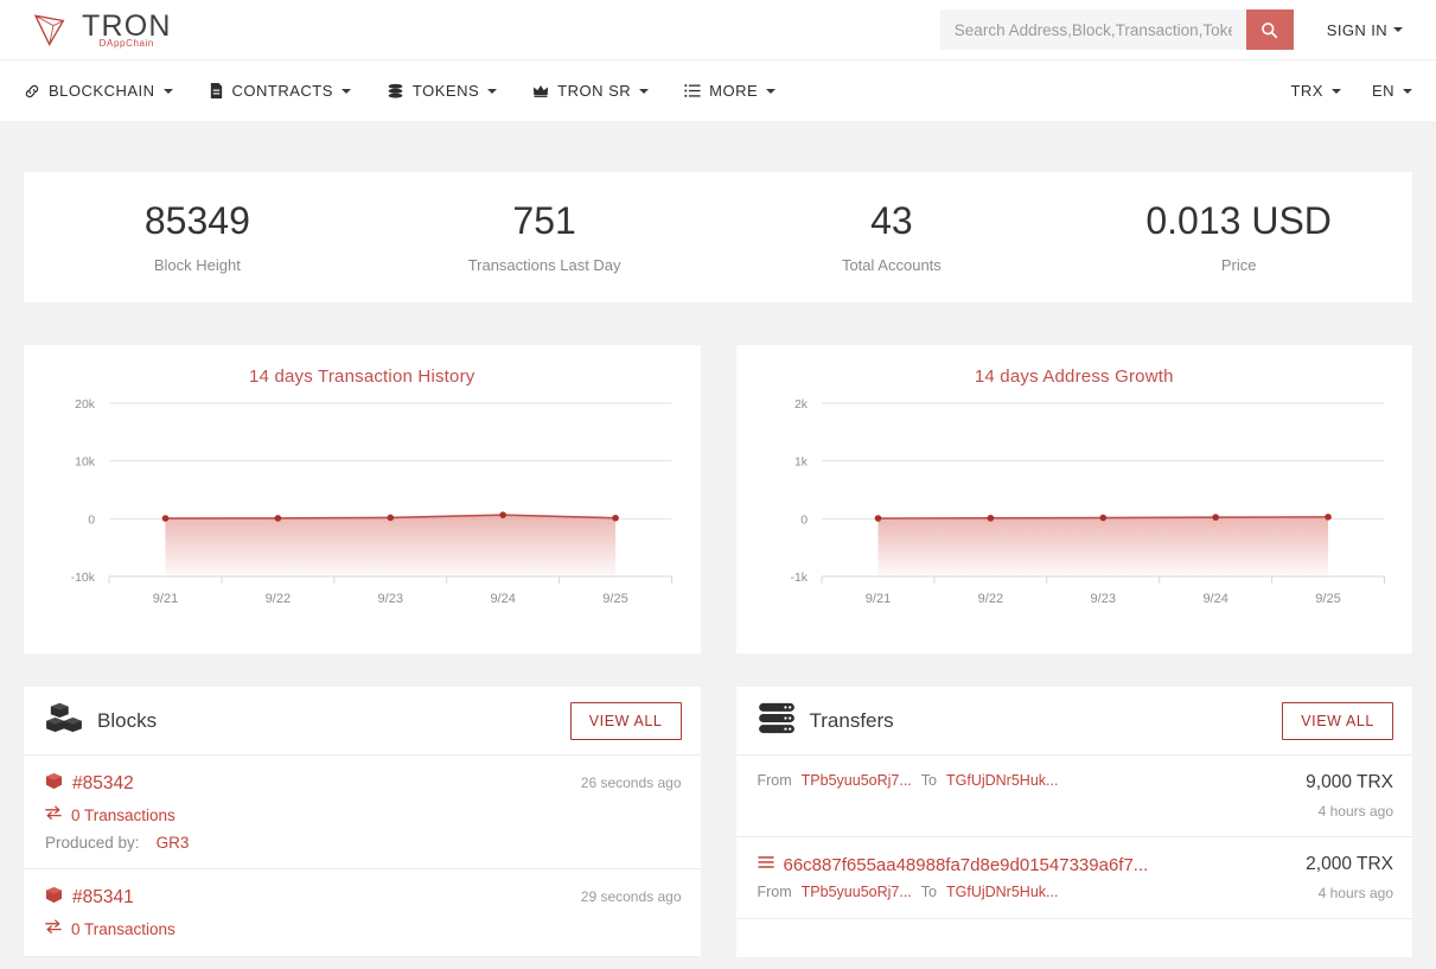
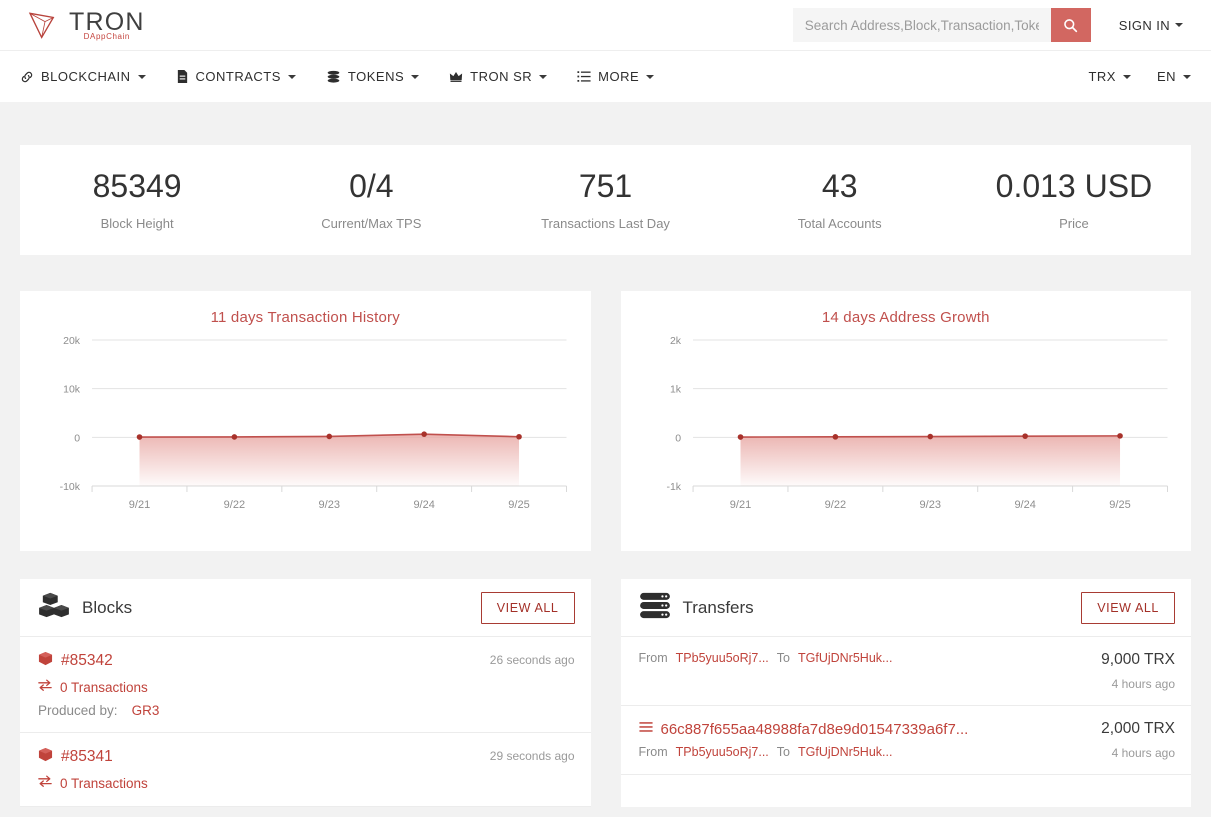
  TRON
  DAppChain
  Search Address,Block,Transaction,Tok
  SIGN IN
  BLOCKCHAIN
  CONTRACTS
  TOKENS
  TRON SR
  MORE
  TRX
  EN
  85349
  Block Height
+ 0/4
+ Current/Max TPS
  751
  Transactions Last Day
  43
  Total Accounts
  0.013 USD
  Price
- 14 days Transaction History
+ 11 days Transaction History
  20k
  10k
  0
  -10k
  9/21
  9/22
  9/23
  9/24
  9/25
  14 days Address Growth
  2k
  1k
  0
  -1k
  9/21
  9/22
  9/23
  9/24
  9/25
  Blocks
  VIEW ALL
  #85342
  0 Transactions
  Produced by:
  GR3
  26 seconds ago
  #85341
  0 Transactions
  29 seconds ago
  Transfers
  VIEW ALL
  From
  TPb5yuu5oRj7...
  To
  TGfUjDNr5Huk...
  9,000 TRX
  4 hours ago
  66c887f655aa48988fa7d8e9d01547339a6f7...
  From
  TPb5yuu5oRj7...
  To
  TGfUjDNr5Huk...
  2,000 TRX
  4 hours ago
